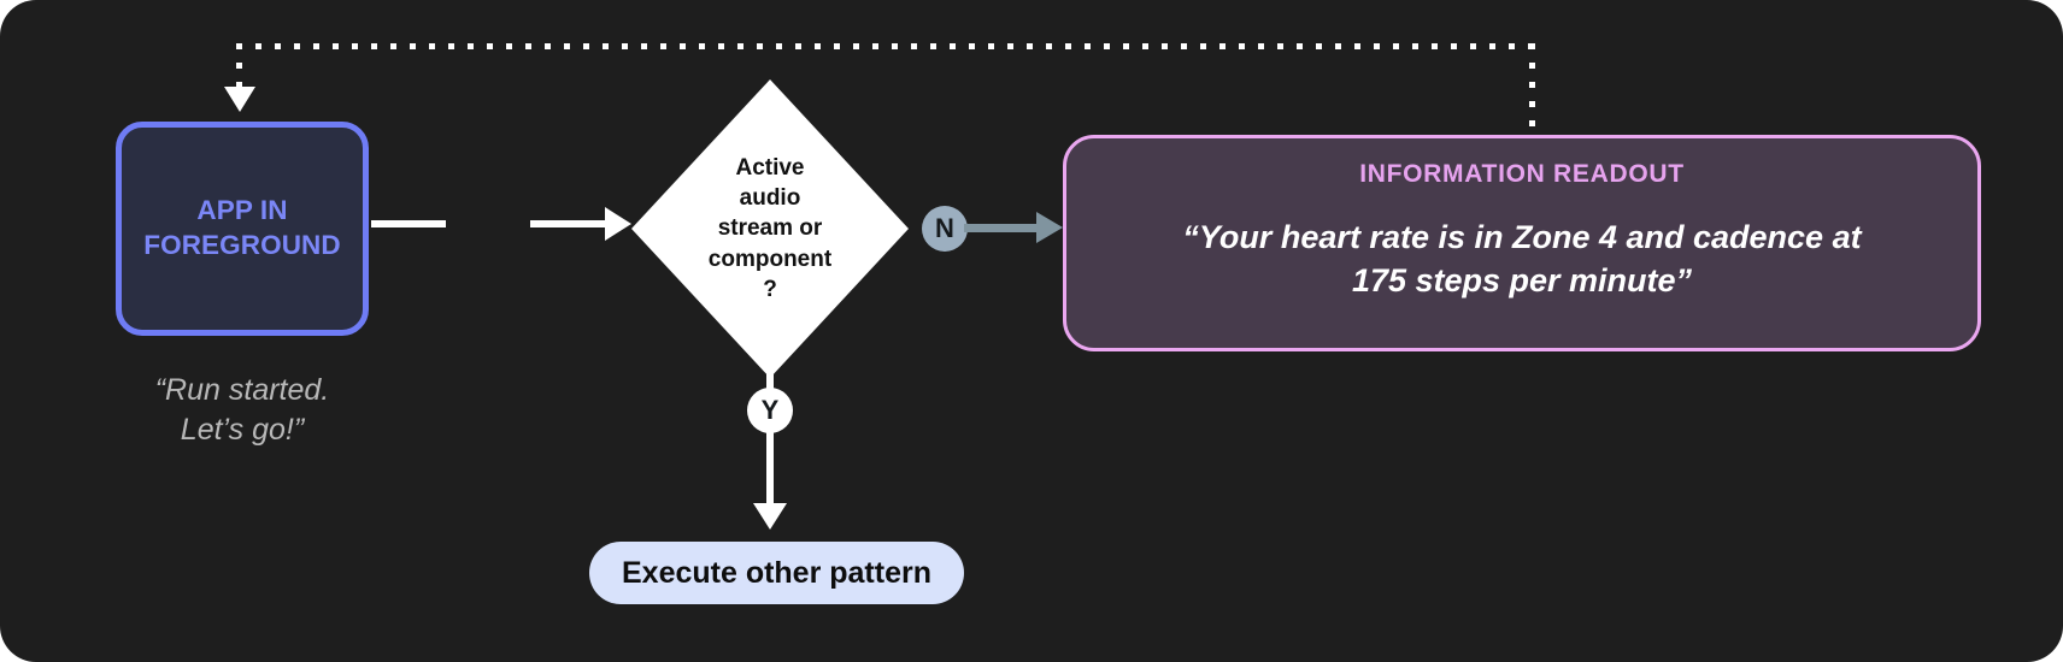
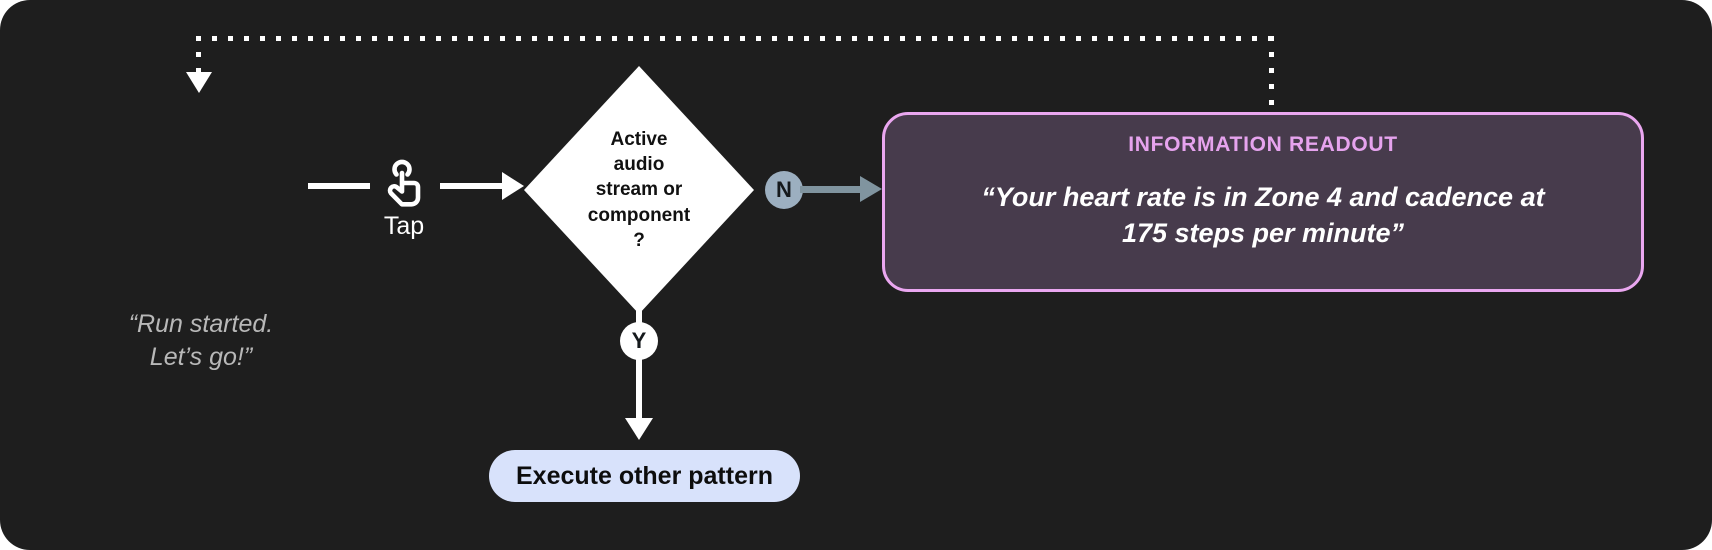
- APP IN
- FOREGROUND
  “Run started.
  Let’s go!”
+ Tap
  Active
  audio
  stream or
  component
  ?
  N
  INFORMATION READOUT
  “Your heart rate is in Zone 4 and cadence at
  175 steps per minute”
  Y
  Execute other pattern
